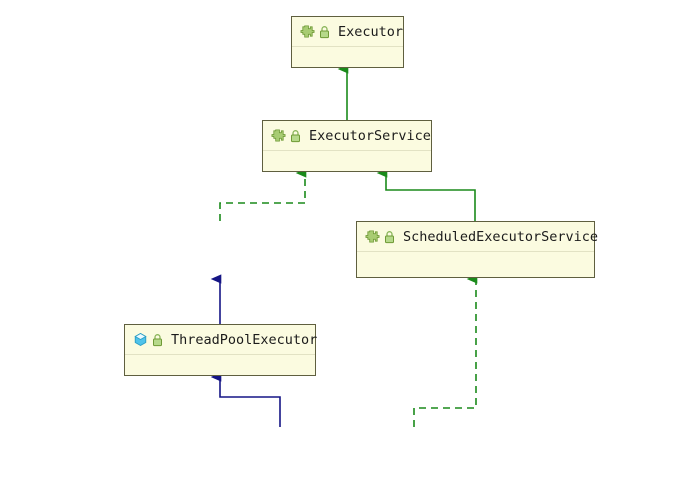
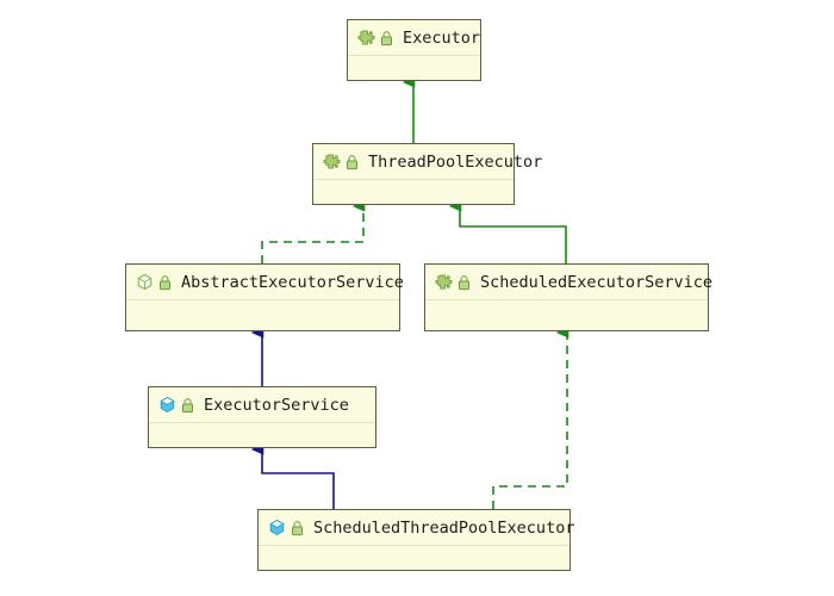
  Executor
- ExecutorService
+ ThreadPoolExecutor
+ AbstractExecutorService
  ScheduledExecutorService
- ThreadPoolExecutor
+ ExecutorService
+ ScheduledThreadPoolExecutor
